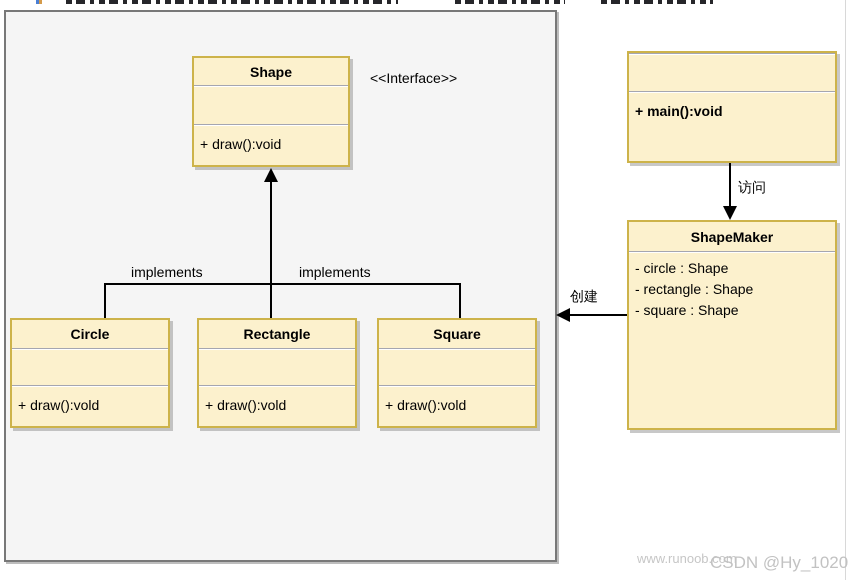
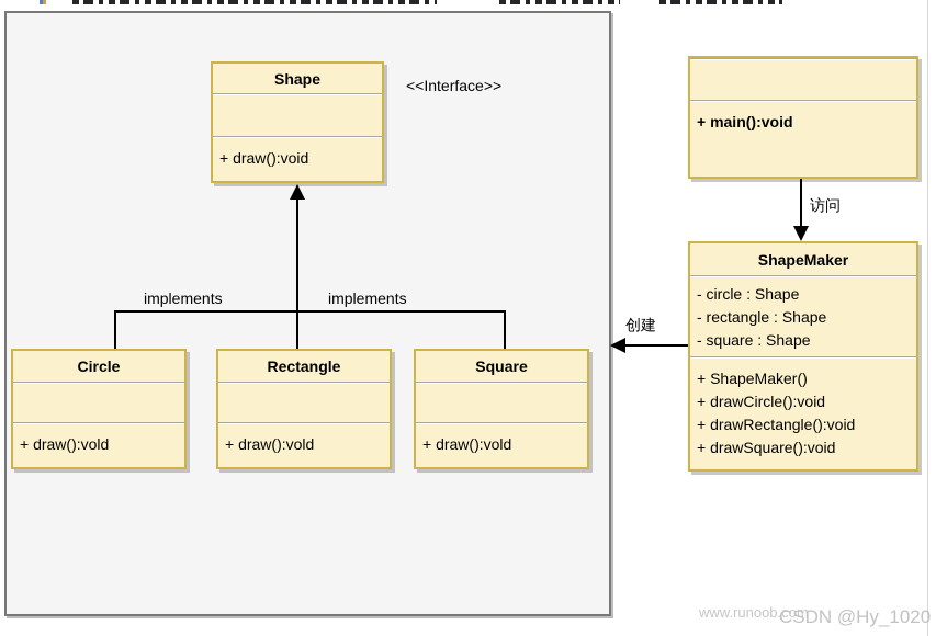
  Shape
  + draw():void
  <<Interface>>
  + main():void
  ShapeMaker
  - circle : Shape
  - rectangle : Shape
  - square : Shape
+ + ShapeMaker()
+ + drawCircle():void
+ + drawRectangle():void
+ + drawSquare():void
  Circle
  + draw():vold
  Rectangle
  + draw():vold
  Square
  + draw():vold
  implements
  implements
  访问
  创建
  www.runoob.com
  CSDN @Hy_1020
